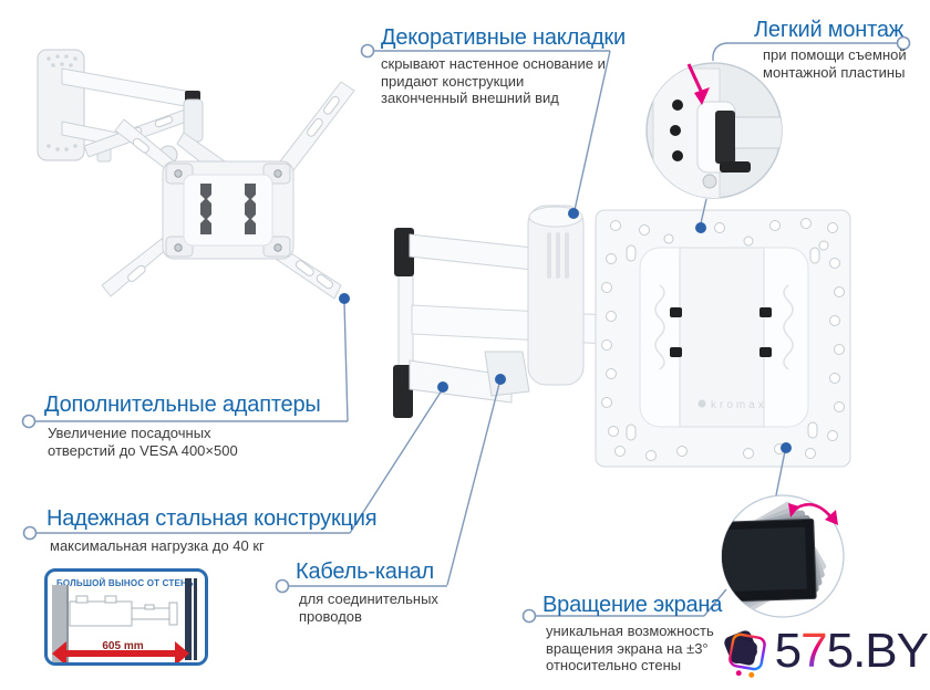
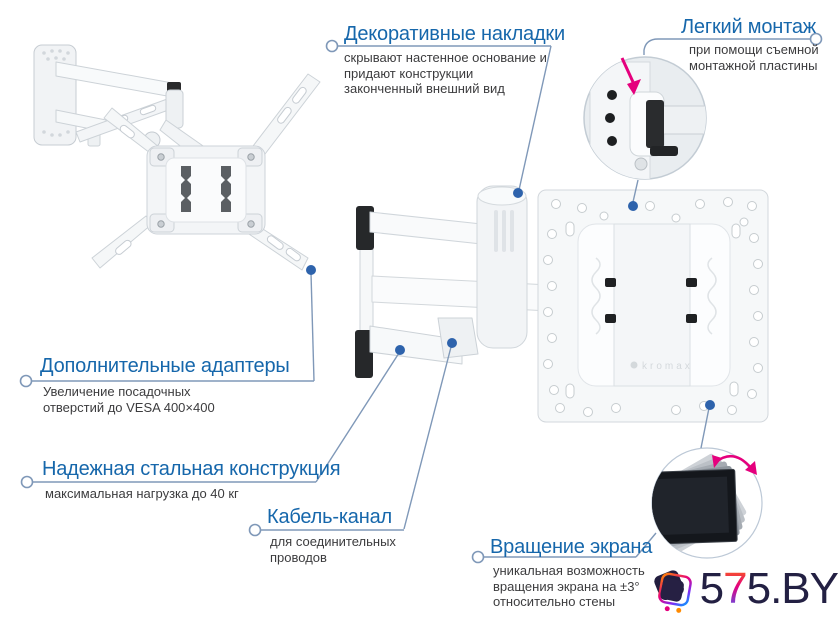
  kromax
  Декоративные накладки
  скрывают настенное основание и
  придают конструкции
  законченный внешний вид
  Легкий монтаж
  при помощи съемной
  монтажной пластины
  Дополнительные адаптеры
  Увеличение посадочных
- отверстий до VESA 400×500
+ отверстий до VESA 400×400
  Надежная стальная конструкция
  максимальная нагрузка до 40 кг
  Кабель-канал
  для соединительных
  проводов
  Вращение экрана
  уникальная возможность
  вращения экрана на ±3°
  относительно стены
- БОЛЬШОЙ ВЫНОС ОТ СТЕНЫ
- 605 mm
  575.BY
